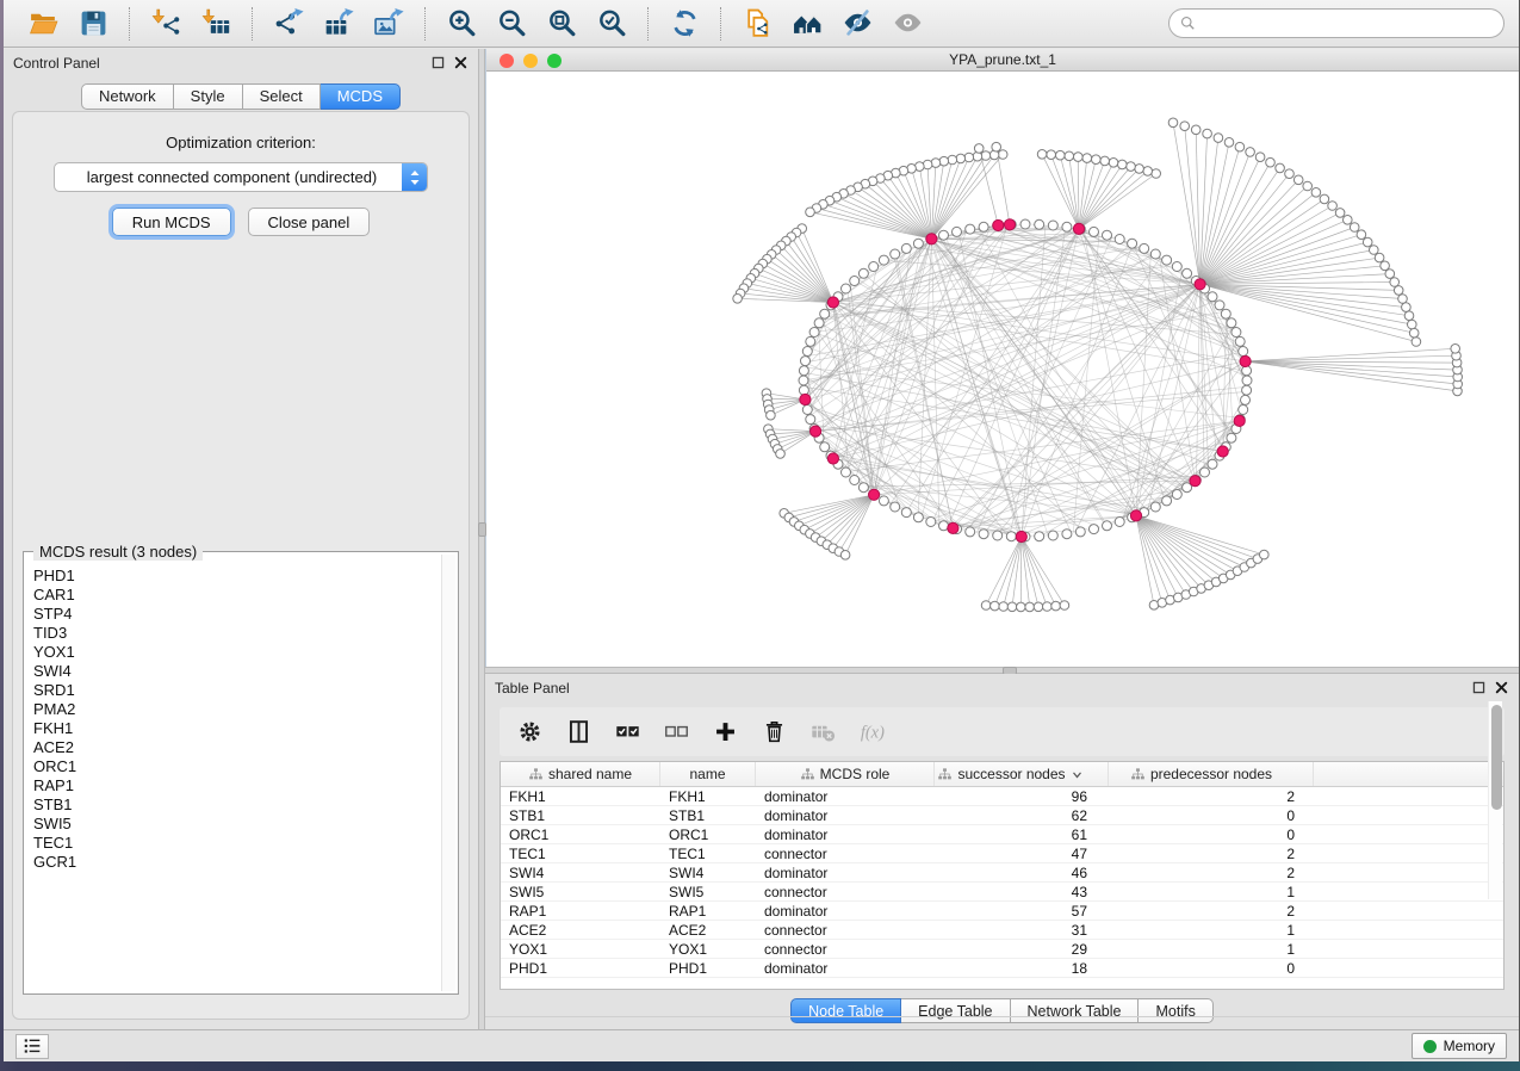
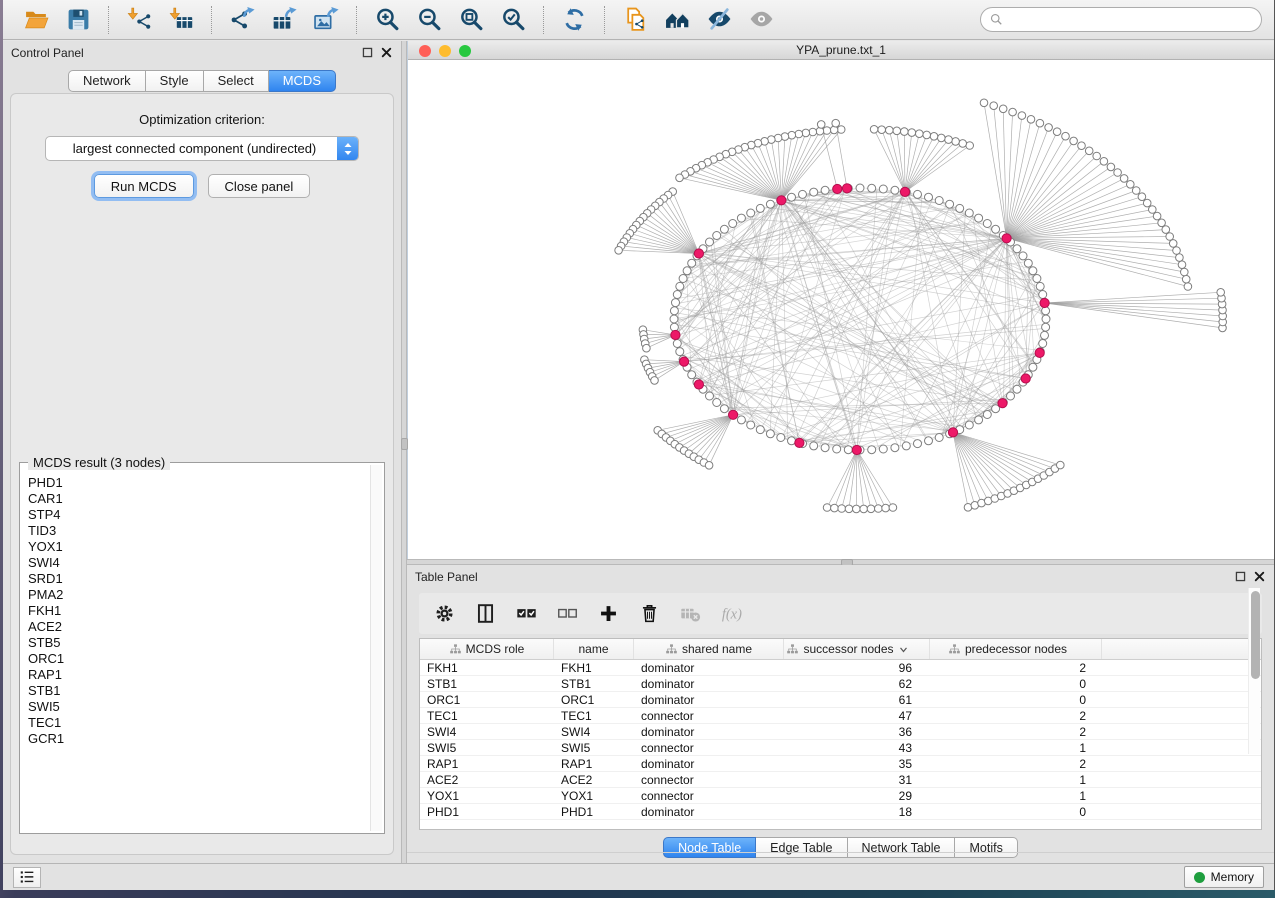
  Control Panel
  Network
  Style
  Select
  MCDS
  Optimization criterion:
  largest connected component (undirected)
  Run MCDS
  Close panel
  MCDS result (3 nodes)
  PHD1
  CAR1
  STP4
  TID3
  YOX1
  SWI4
  SRD1
  PMA2
  FKH1
  ACE2
+ STB5
  ORC1
  RAP1
  STB1
  SWI5
  TEC1
  GCR1
  YPA_prune.txt_1
  Table Panel
  f(x)
- shared name
+ MCDS role
  name
- MCDS role
+ shared name
  successor nodes
  predecessor nodes
  FKH1
  FKH1
  dominator
  96
  2
  STB1
  STB1
  dominator
  62
  0
  ORC1
  ORC1
  dominator
  61
  0
  TEC1
  TEC1
  connector
  47
  2
  SWI4
  SWI4
  dominator
- 46
+ 36
  2
  SWI5
  SWI5
  connector
  43
  1
  RAP1
  RAP1
  dominator
- 57
+ 35
  2
  ACE2
  ACE2
  connector
  31
  1
  YOX1
  YOX1
  connector
  29
  1
  PHD1
  PHD1
  dominator
  18
  0
  Node Table
  Edge Table
  Network Table
  Motifs
  Memory
